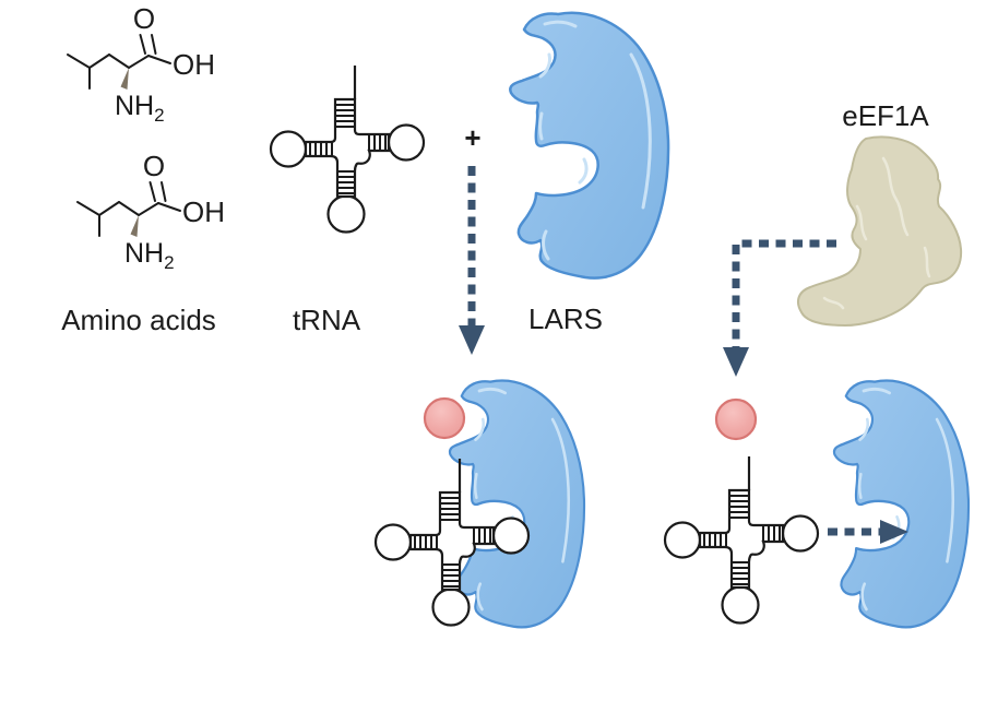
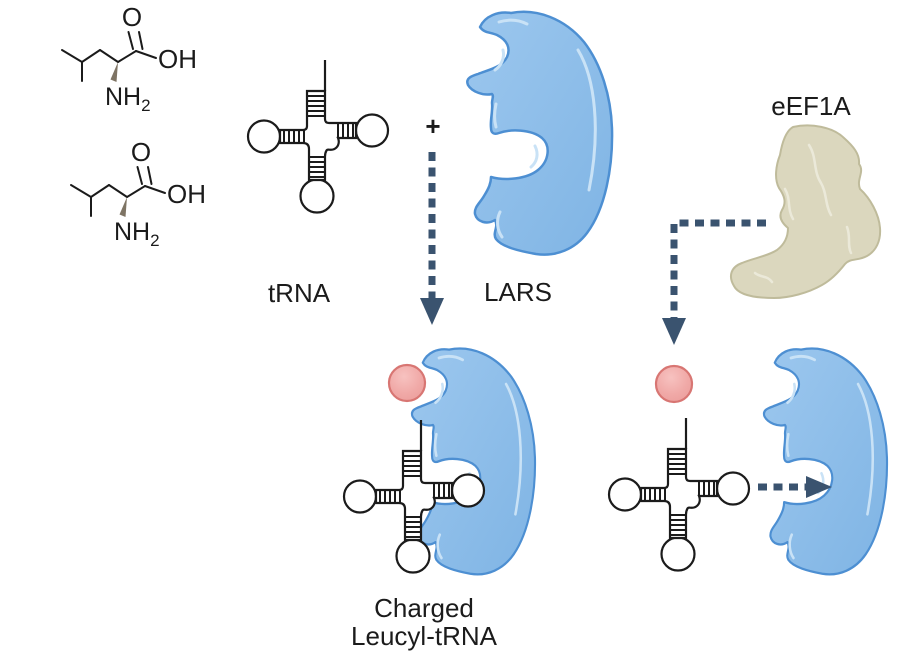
  +
- Amino acids
  tRNA
  LARS
  eEF1A
+ Charged
+ Leucyl-tRNA
